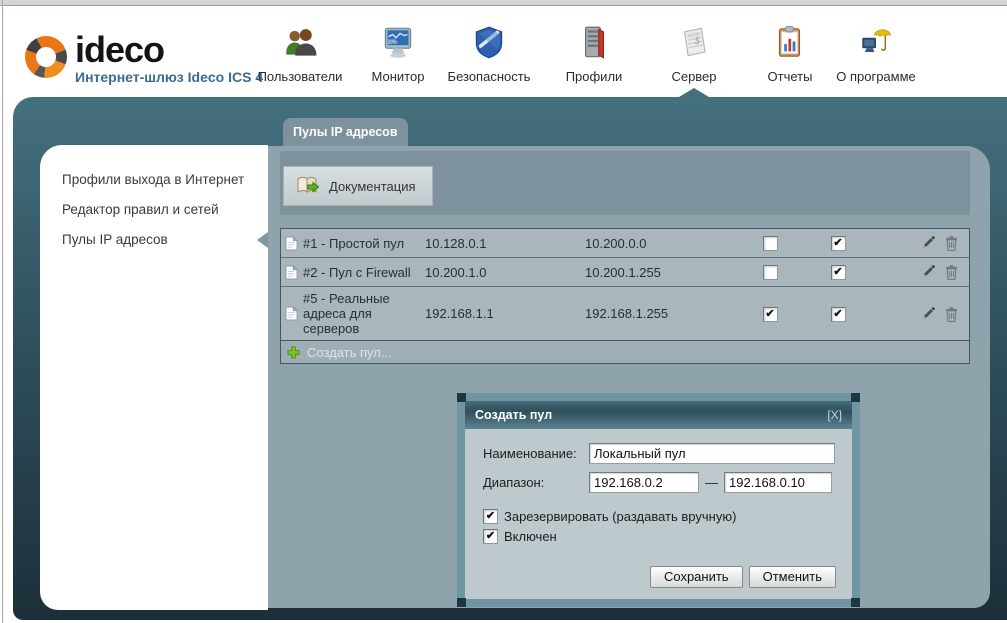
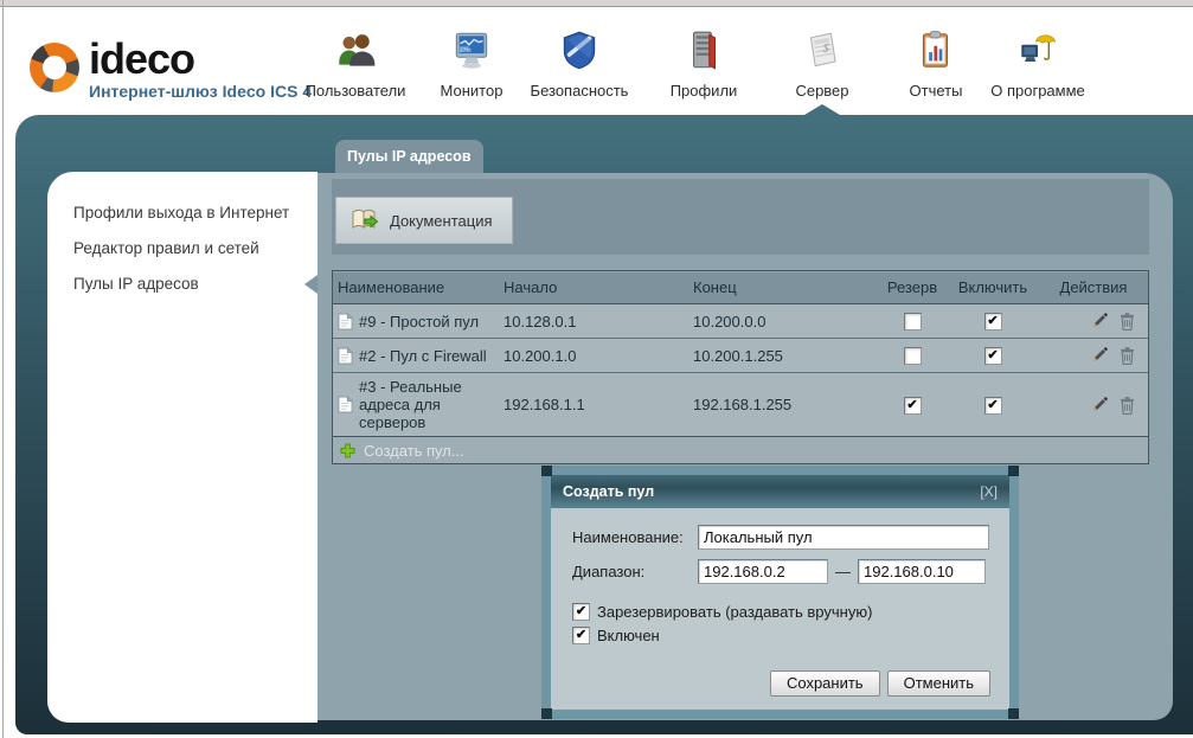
  ideco
  Интернет-шлюз Ideco ICS 4
  Пользователи
  Монитор
  Безопасность
  Профили
  $
  Сервер
  Отчеты
  О программе
  Профили выхода в Интернет
  Редактор правил и сетей
  Пулы IP адресов
  Пулы IP адресов
  Документация
+ Наименование
+ Начало
+ Конец
+ Резерв
+ Включить
+ Действия
- #1 - Простой пул
+ #9 - Простой пул
  10.128.0.1
  10.200.0.0
  #2 - Пул с Firewall
  10.200.1.0
  10.200.1.255
- #5 - Реальные адреса для серверов
+ #3 - Реальные адреса для серверов
  192.168.1.1
  192.168.1.255
  Создать пул...
  Создать пул
  [X]
  Наименование:
  Локальный пул
  Диапазон:
  192.168.0.2
  —
  192.168.0.10
  Зарезервировать (раздавать вручную)
  Включен
  Сохранить
  Отменить
